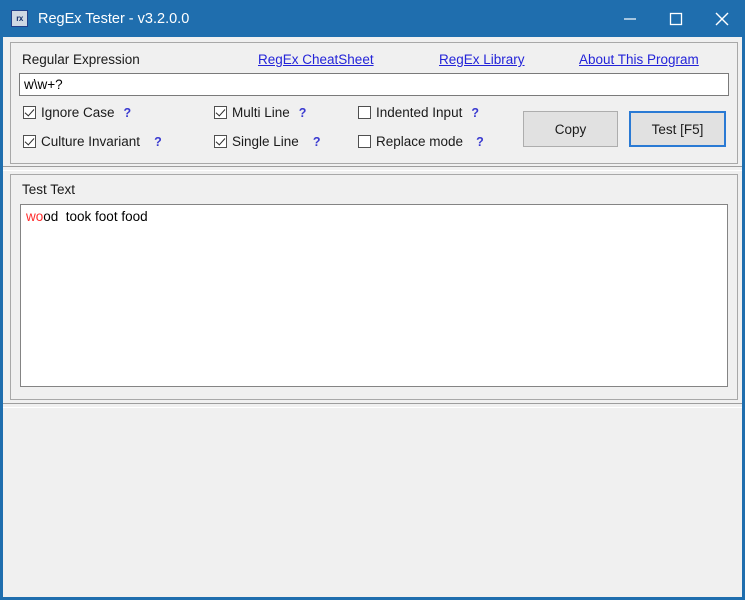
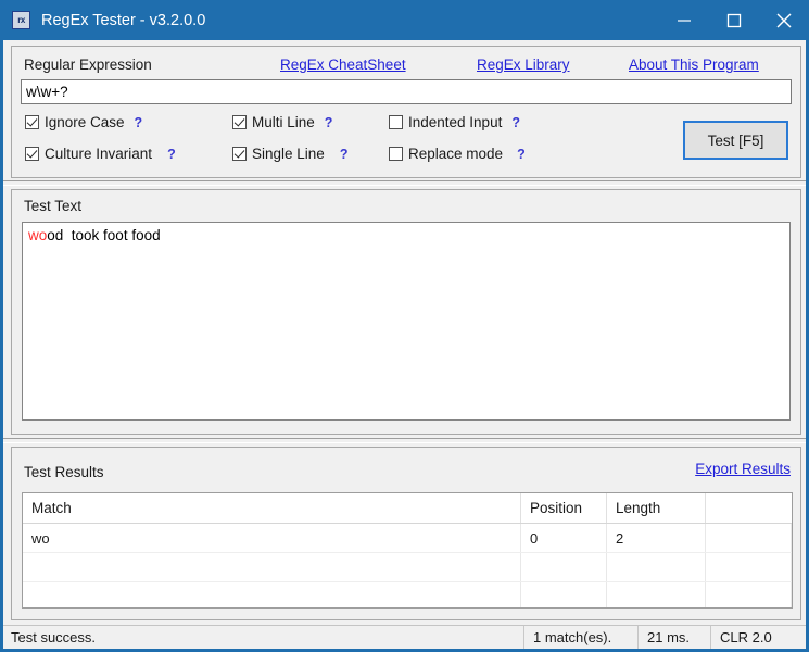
  rx
  RegEx Tester - v3.2.0.0
  Regular Expression
  RegEx CheatSheet
  RegEx Library
  About This Program
  w\w+?
  Ignore Case
  ?
  Multi Line
  ?
  Indented Input
  ?
  Culture Invariant
  ?
  Single Line
  ?
  Replace mode
  ?
- Copy
  Test [F5]
  Test Text
  wood took foot food
+ Test Results
+ Export Results
+ Match	Position	Length
+ wo	0	2
+ Test success.
+ 1 match(es).
+ 21 ms.
+ CLR 2.0
